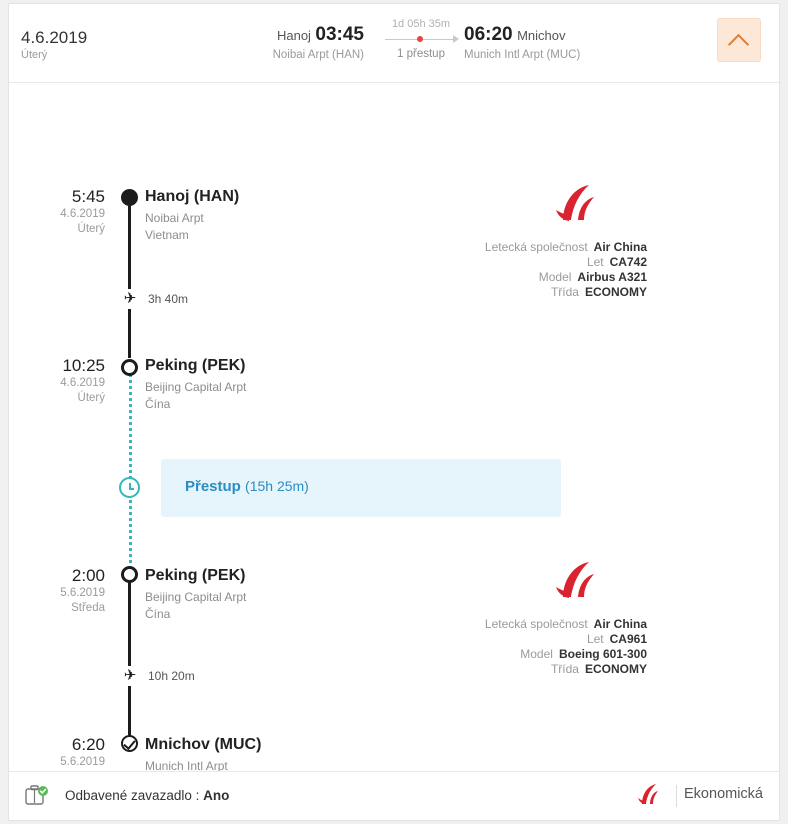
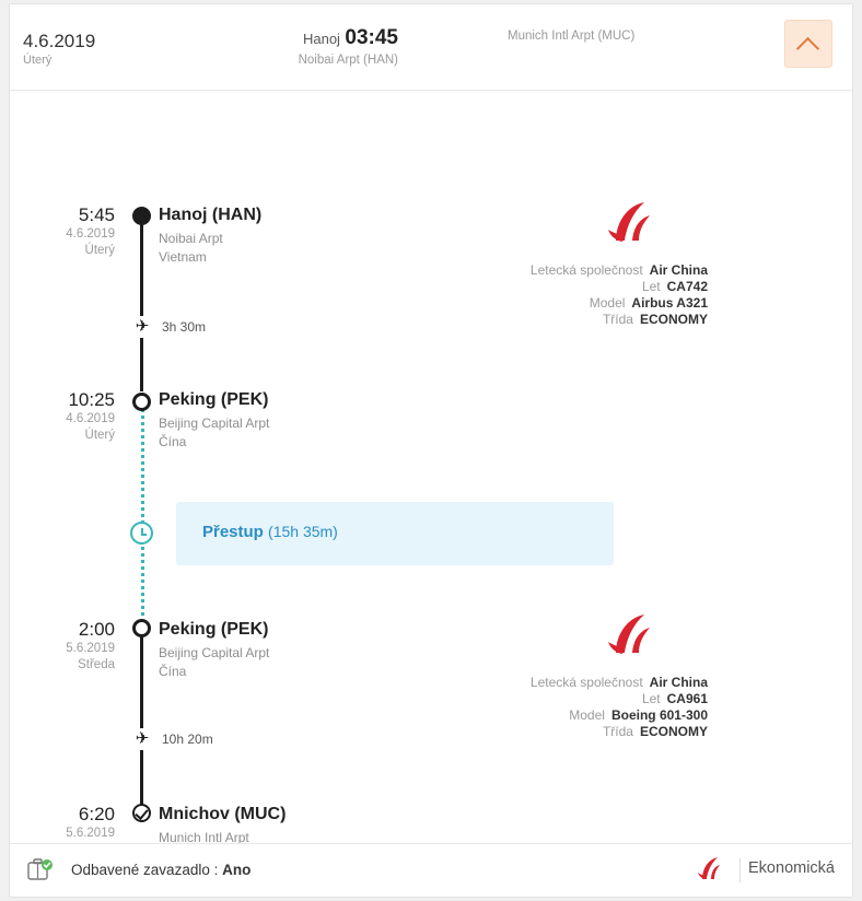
  4.6.2019
  Úterý
  Hanoj 03:45
  Noibai Arpt (HAN)
- 1d 05h 35m
- 1 přestup
- 06:20 Mnichov
  Munich Intl Arpt (MUC)
  5:45
  4.6.2019
  Úterý
  Hanoj (HAN)
  Noibai Arpt
  Vietnam
  Letecká společnost Air China
  Let CA742
  Model Airbus A321
  Třída ECONOMY
  ✈
- 3h 40m
+ 3h 30m
  10:25
  4.6.2019
  Úterý
  Peking (PEK)
  Beijing Capital Arpt
  Čína
- Přestup (15h 25m)
+ Přestup (15h 35m)
  2:00
  5.6.2019
  Středa
  Peking (PEK)
  Beijing Capital Arpt
  Čína
  Letecká společnost Air China
  Let CA961
  Model Boeing 601-300
  Třída ECONOMY
  ✈
  10h 20m
  6:20
  5.6.2019
  Mnichov (MUC)
  Munich Intl Arpt
  Odbavené zavazadlo : Ano
  Ekonomická
